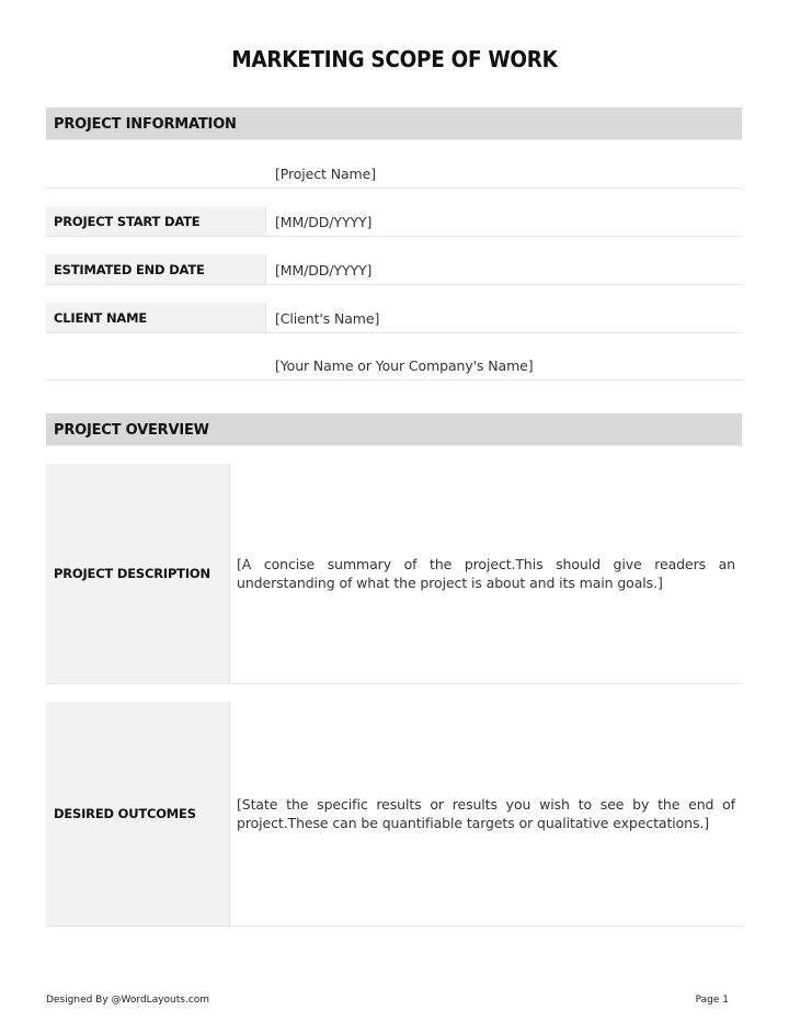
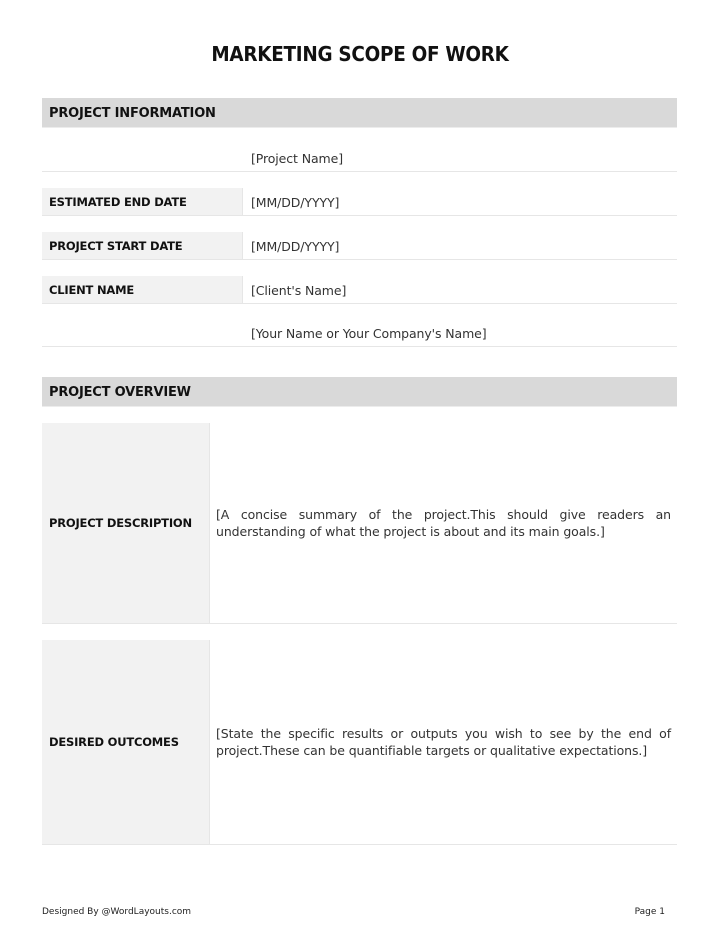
  MARKETING SCOPE OF WORK
  PROJECT INFORMATION
  [Project Name]
- PROJECT START DATE
+ ESTIMATED END DATE
  [MM/DD/YYYY]
- ESTIMATED END DATE
+ PROJECT START DATE
  [MM/DD/YYYY]
  CLIENT NAME
  [Client's Name]
  [Your Name or Your Company's Name]
  PROJECT OVERVIEW
  PROJECT DESCRIPTION
  [A concise summary of the project.This should give readers an understanding of what the project is about and its main goals.]
  DESIRED OUTCOMES
- [State the specific results or results you wish to see by the end of project.These can be quantifiable targets or qualitative expectations.]
+ [State the specific results or outputs you wish to see by the end of project.These can be quantifiable targets or qualitative expectations.]
  Designed By @WordLayouts.com
  Page 1
